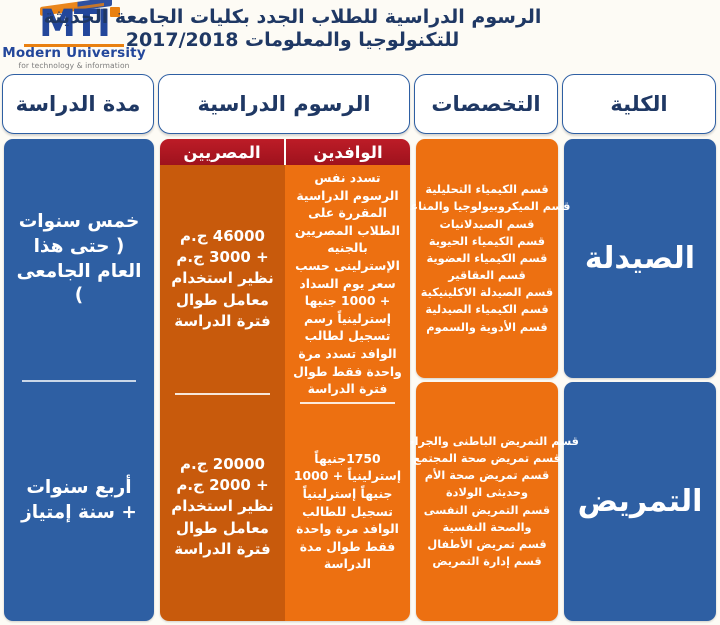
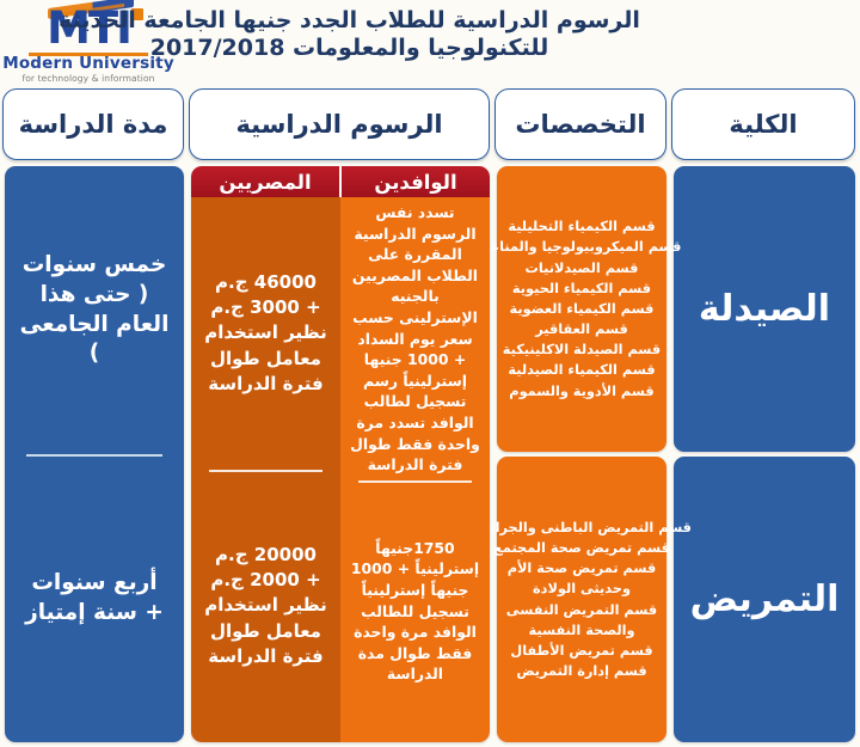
  MTI
  Modern University
  for technology & information
- الرسوم الدراسية للطلاب الجدد بكليات الجامعة الحديثة
+ الرسوم الدراسية للطلاب الجدد جنيها الجامعة الحديثة
  للتكنولوجيا والمعلومات 2017/2018
  الكلية
  التخصصات
  الرسوم الدراسية
  مدة الدراسة
  الصيدلة
  التمريض
  قسم الكيمياء التحليلية
  قسم الميكروبيولوجيا والمناع
  قسم الصيدلانيات
  قسم الكيمياء الحيوية
  قسم الكيمياء العضوية
  قسم العقاقير
  قسم الصيدلة الاكلينيكية
  قسم الكيمياء الصيدلية
  قسم الأدوية والسموم
  قسم التمريض الباطنى والجراح
  قسم تمريض صحة المجتمع
  قسم تمريض صحة الأم
  وحديثى الولادة
  قسم التمريض النفسى
  والصحة النفسية
  قسم تمريض الأطفال
  قسم إدارة التمريض
  الوافدين
  المصريين
  تسدد نفس الرسوم الدراسية المقررة على الطلاب المصريين بالجنيه الإسترلينى حسب سعر يوم السداد + 1000 جنيها إسترلينياً رسم تسجيل لطالب الوافد تسدد مرة واحدة فقط طوال فترة الدراسة
  1750جنيهاً إسترلينياً + 1000 جنيهاً إسترلينياً تسجيل للطالب الوافد مرة واحدة فقط طوال مدة الدراسة
  46000 ج.م
  + 3000 ج.م
  نظير استخدام معامل طوال فترة الدراسة
  20000 ج.م
  + 2000 ج.م
  نظير استخدام معامل طوال فترة الدراسة
  خمس سنوات
  ( حتى هذا
  العام الجامعى )
  أربع سنوات
  + سنة إمتياز
